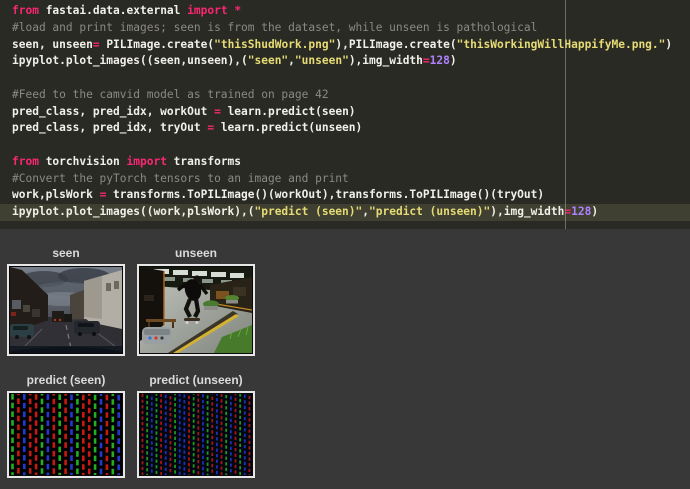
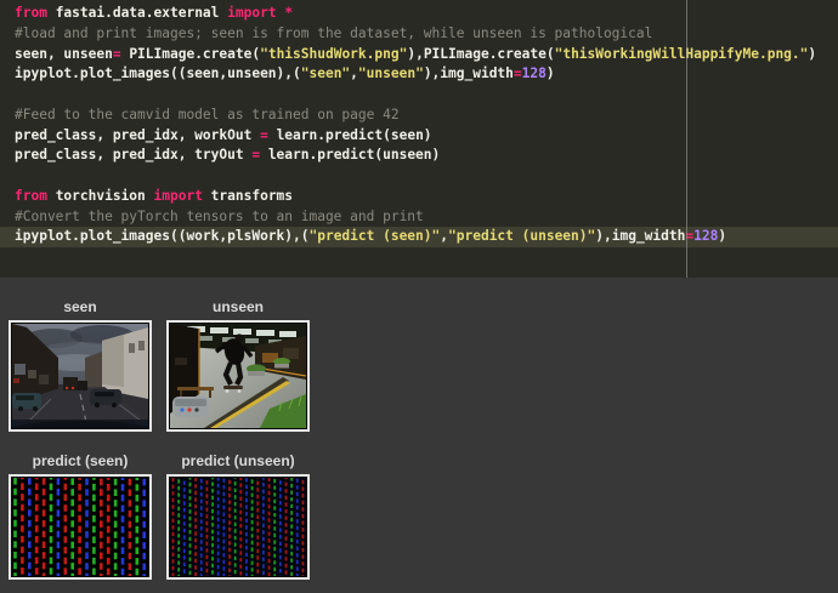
  from fastai.data.external import *
  #load and print images; seen is from the dataset, while unseen is pathological
  seen, unseen= PILImage.create("thisShudWork.png"),PILImage.create("thisWorkingWillHappifyMe.png.")
  ipyplot.plot_images((seen,unseen),("seen","unseen"),img_width=128)
  #Feed to the camvid model as trained on page 42
  pred_class, pred_idx, workOut = learn.predict(seen)
  pred_class, pred_idx, tryOut = learn.predict(unseen)
  from torchvision import transforms
  #Convert the pyTorch tensors to an image and print
- work,plsWork = transforms.ToPILImage()(workOut),transforms.ToPILImage()(tryOut)
  ipyplot.plot_images((work,plsWork),("predict (seen)","predict (unseen)"),img_width=128)
  seen
  unseen
  predict (seen)
  predict (unseen)
